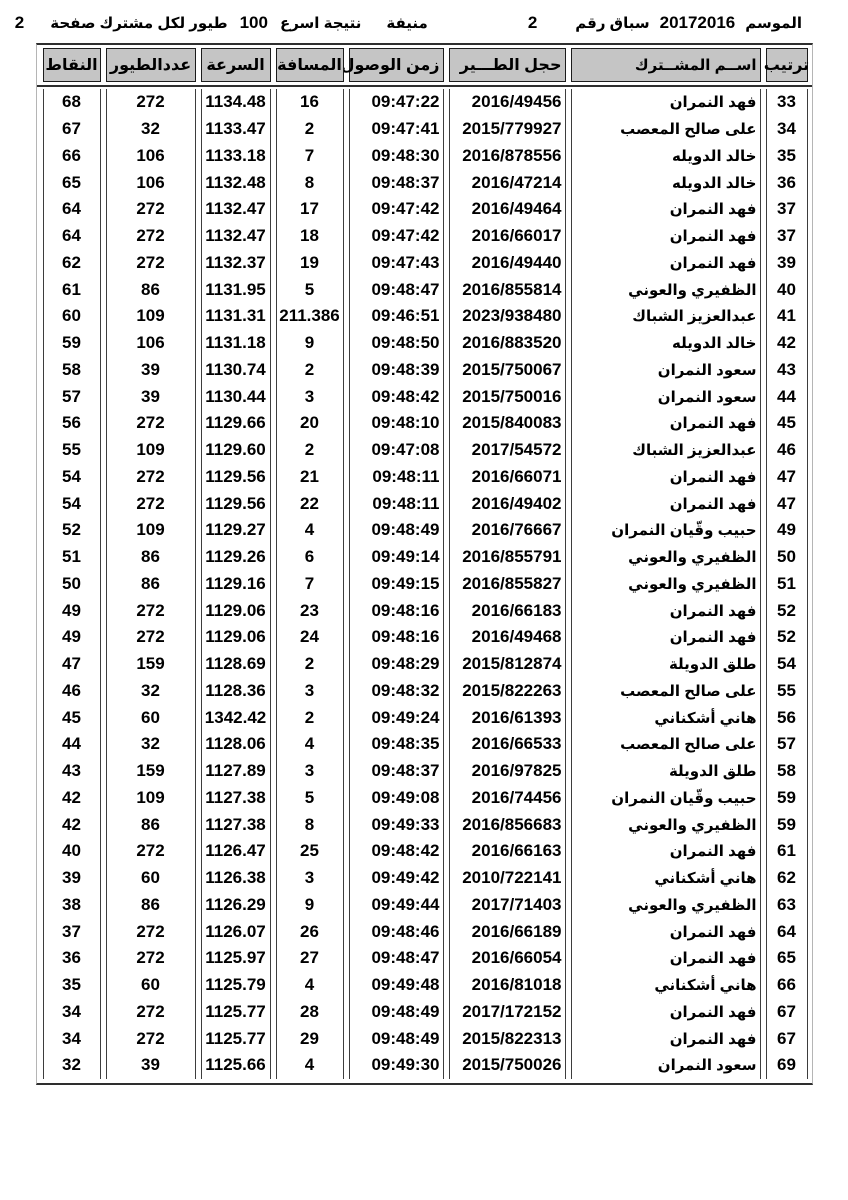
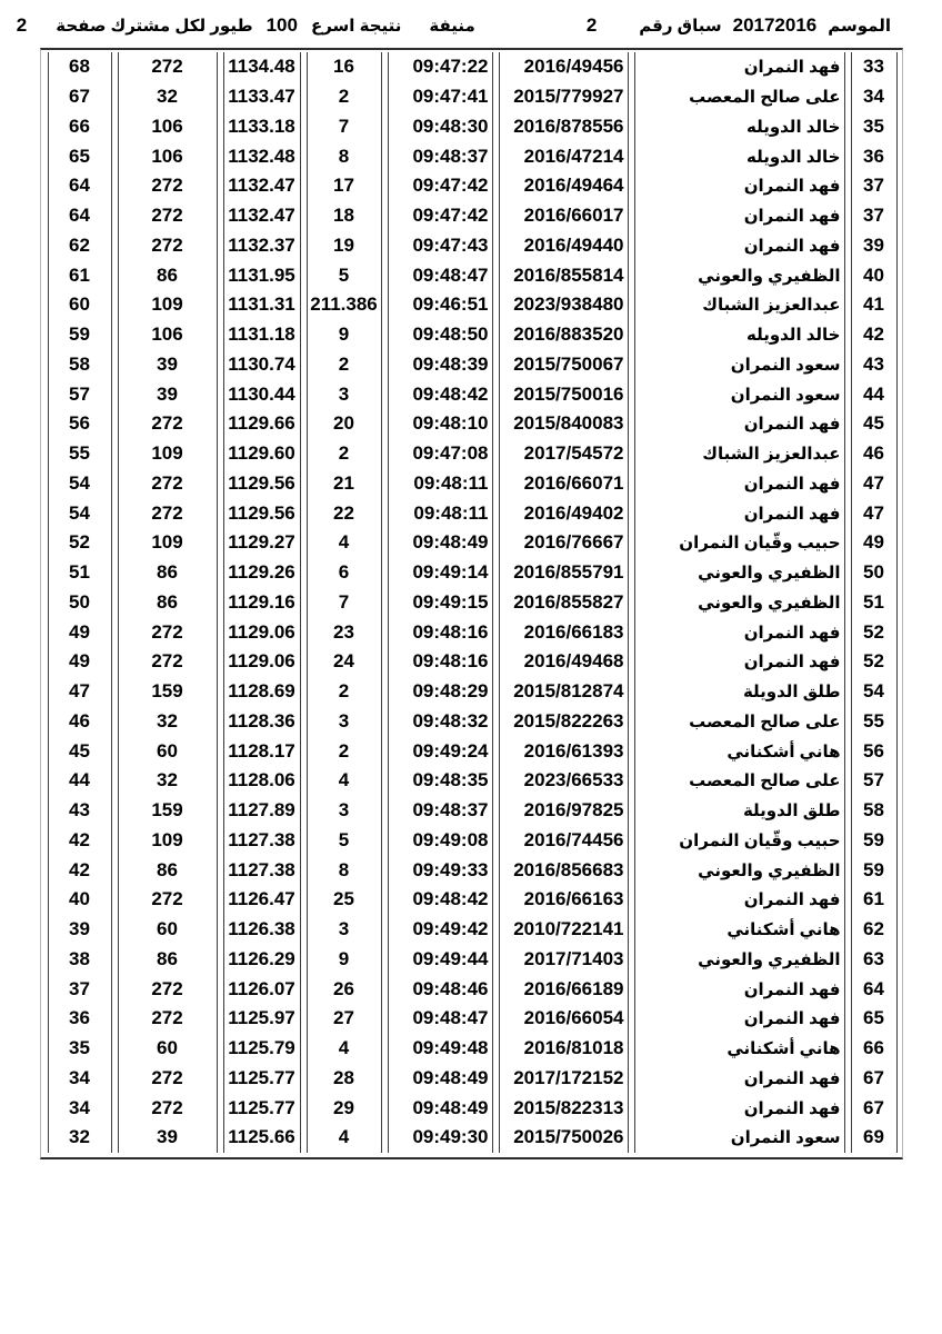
  الموسم
  20172016
  سباق رقم
  2
  منيفة
  نتيجة اسرع
  100
  طيور لكل مشترك
  صفحة
  2
- ترتيب
- اســم المشــترك
- حجل الطـــير
- زمن الوصول
- المسافة
- السرعة
- عددالطيور
- النقاط
  33
  فهد النمران
  2016/49456
  09:47:22
  16
  1134.48
  272
  68
  34
  على صالح المعصب
  2015/779927
  09:47:41
  2
  1133.47
  32
  67
  35
  خالد الدويله
  2016/878556
  09:48:30
  7
  1133.18
  106
  66
  36
  خالد الدويله
  2016/47214
  09:48:37
  8
  1132.48
  106
  65
  37
  فهد النمران
  2016/49464
  09:47:42
  17
  1132.47
  272
  64
  37
  فهد النمران
  2016/66017
  09:47:42
  18
  1132.47
  272
  64
  39
  فهد النمران
  2016/49440
  09:47:43
  19
  1132.37
  272
  62
  40
  الظفيري والعوني
  2016/855814
  09:48:47
  5
  1131.95
  86
  61
  41
  عبدالعزيز الشباك
  2023/938480
  09:46:51
  211.386
  1131.31
  109
  60
  42
  خالد الدويله
  2016/883520
  09:48:50
  9
  1131.18
  106
  59
  43
  سعود النمران
  2015/750067
  09:48:39
  2
  1130.74
  39
  58
  44
  سعود النمران
  2015/750016
  09:48:42
  3
  1130.44
  39
  57
  45
  فهد النمران
  2015/840083
  09:48:10
  20
  1129.66
  272
  56
  46
  عبدالعزيز الشباك
  2017/54572
  09:47:08
  2
  1129.60
  109
  55
  47
  فهد النمران
  2016/66071
  09:48:11
  21
  1129.56
  272
  54
  47
  فهد النمران
  2016/49402
  09:48:11
  22
  1129.56
  272
  54
  49
  حبيب وقّيان النمران
  2016/76667
  09:48:49
  4
  1129.27
  109
  52
  50
  الظفيري والعوني
  2016/855791
  09:49:14
  6
  1129.26
  86
  51
  51
  الظفيري والعوني
  2016/855827
  09:49:15
  7
  1129.16
  86
  50
  52
  فهد النمران
  2016/66183
  09:48:16
  23
  1129.06
  272
  49
  52
  فهد النمران
  2016/49468
  09:48:16
  24
  1129.06
  272
  49
  54
  طلق الدويلة
  2015/812874
  09:48:29
  2
  1128.69
  159
  47
  55
  على صالح المعصب
  2015/822263
  09:48:32
  3
  1128.36
  32
  46
  56
  هاني أشكناني
  2016/61393
  09:49:24
  2
- 1342.42
+ 1128.17
  60
  45
  57
  على صالح المعصب
- 2016/66533
+ 2023/66533
  09:48:35
  4
  1128.06
  32
  44
  58
  طلق الدويلة
  2016/97825
  09:48:37
  3
  1127.89
  159
  43
  59
  حبيب وقّيان النمران
  2016/74456
  09:49:08
  5
  1127.38
  109
  42
  59
  الظفيري والعوني
  2016/856683
  09:49:33
  8
  1127.38
  86
  42
  61
  فهد النمران
  2016/66163
  09:48:42
  25
  1126.47
  272
  40
  62
  هاني أشكناني
  2010/722141
  09:49:42
  3
  1126.38
  60
  39
  63
  الظفيري والعوني
  2017/71403
  09:49:44
  9
  1126.29
  86
  38
  64
  فهد النمران
  2016/66189
  09:48:46
  26
  1126.07
  272
  37
  65
  فهد النمران
  2016/66054
  09:48:47
  27
  1125.97
  272
  36
  66
  هاني أشكناني
  2016/81018
  09:49:48
  4
  1125.79
  60
  35
  67
  فهد النمران
  2017/172152
  09:48:49
  28
  1125.77
  272
  34
  67
  فهد النمران
  2015/822313
  09:48:49
  29
  1125.77
  272
  34
  69
  سعود النمران
  2015/750026
  09:49:30
  4
  1125.66
  39
  32
